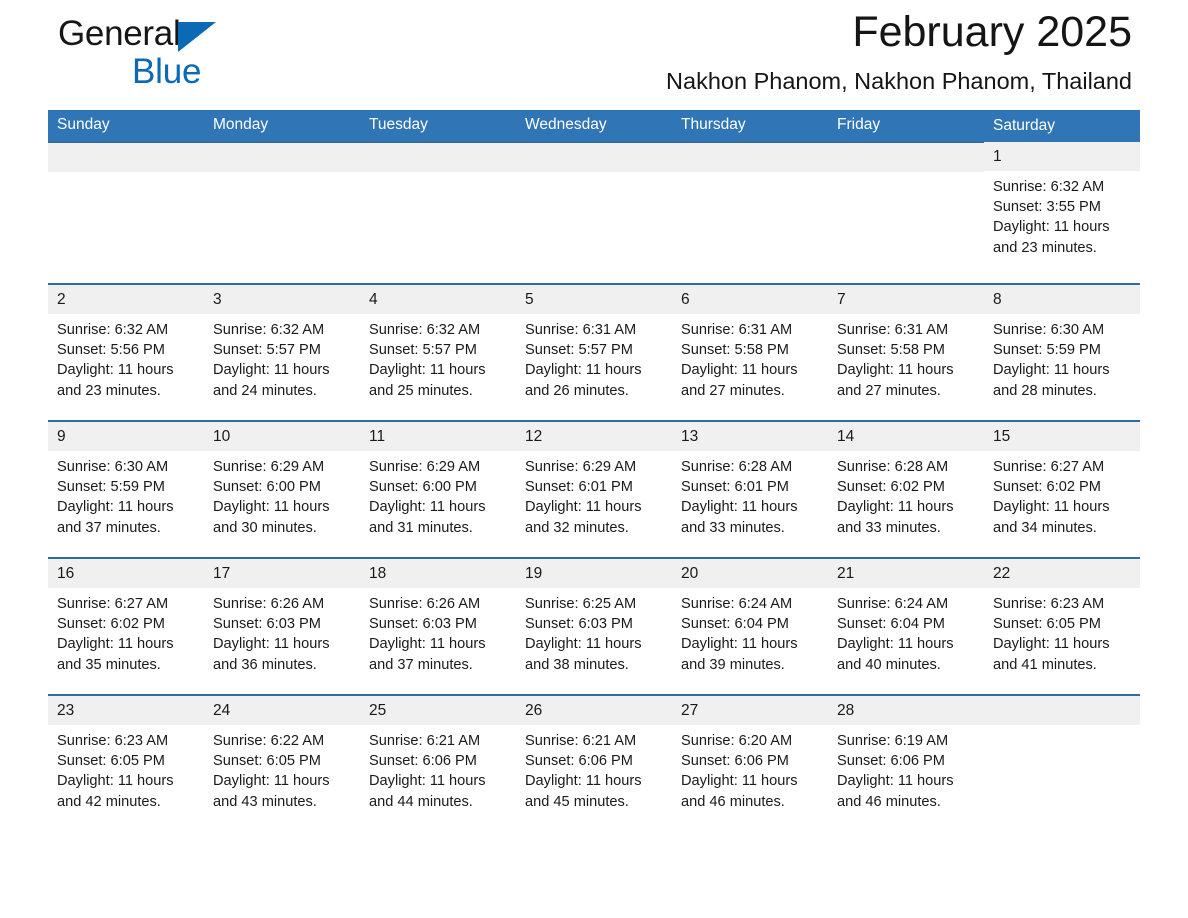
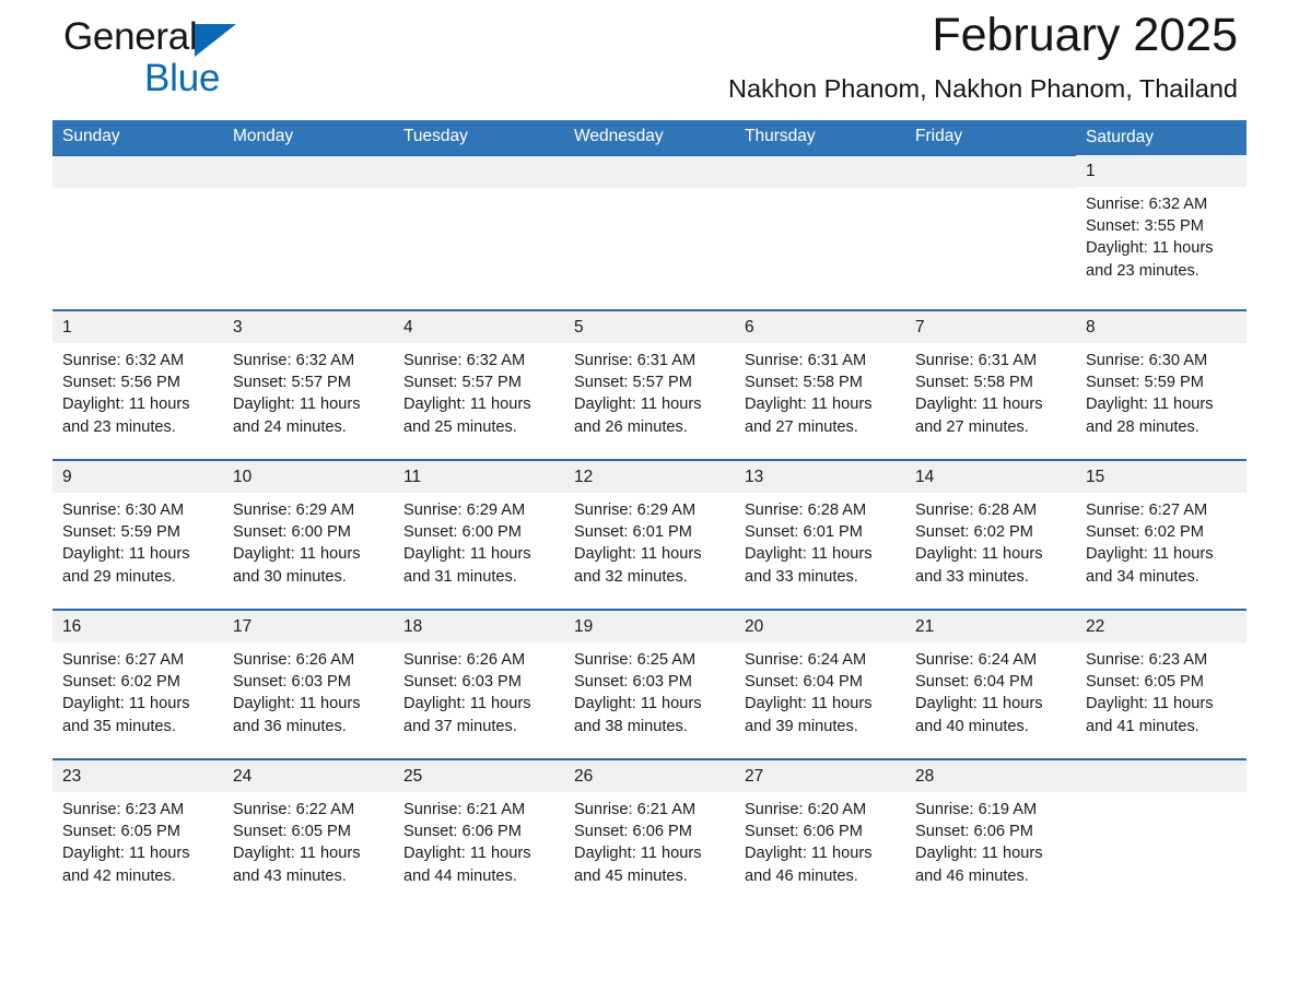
  General
  Blue
  February 2025
  Nakhon Phanom, Nakhon Phanom, Thailand
  Sunday	Monday	Tuesday	Wednesday	Thursday	Friday	Saturday
  						1Sunrise: 6:32 AMSunset: 3:55 PMDaylight: 11 hoursand 23 minutes.
- 2Sunrise: 6:32 AMSunset: 5:56 PMDaylight: 11 hoursand 23 minutes.	3Sunrise: 6:32 AMSunset: 5:57 PMDaylight: 11 hoursand 24 minutes.	4Sunrise: 6:32 AMSunset: 5:57 PMDaylight: 11 hoursand 25 minutes.	5Sunrise: 6:31 AMSunset: 5:57 PMDaylight: 11 hoursand 26 minutes.	6Sunrise: 6:31 AMSunset: 5:58 PMDaylight: 11 hoursand 27 minutes.	7Sunrise: 6:31 AMSunset: 5:58 PMDaylight: 11 hoursand 27 minutes.	8Sunrise: 6:30 AMSunset: 5:59 PMDaylight: 11 hoursand 28 minutes.
+ 1Sunrise: 6:32 AMSunset: 5:56 PMDaylight: 11 hoursand 23 minutes.	3Sunrise: 6:32 AMSunset: 5:57 PMDaylight: 11 hoursand 24 minutes.	4Sunrise: 6:32 AMSunset: 5:57 PMDaylight: 11 hoursand 25 minutes.	5Sunrise: 6:31 AMSunset: 5:57 PMDaylight: 11 hoursand 26 minutes.	6Sunrise: 6:31 AMSunset: 5:58 PMDaylight: 11 hoursand 27 minutes.	7Sunrise: 6:31 AMSunset: 5:58 PMDaylight: 11 hoursand 27 minutes.	8Sunrise: 6:30 AMSunset: 5:59 PMDaylight: 11 hoursand 28 minutes.
- 9Sunrise: 6:30 AMSunset: 5:59 PMDaylight: 11 hoursand 37 minutes.	10Sunrise: 6:29 AMSunset: 6:00 PMDaylight: 11 hoursand 30 minutes.	11Sunrise: 6:29 AMSunset: 6:00 PMDaylight: 11 hoursand 31 minutes.	12Sunrise: 6:29 AMSunset: 6:01 PMDaylight: 11 hoursand 32 minutes.	13Sunrise: 6:28 AMSunset: 6:01 PMDaylight: 11 hoursand 33 minutes.	14Sunrise: 6:28 AMSunset: 6:02 PMDaylight: 11 hoursand 33 minutes.	15Sunrise: 6:27 AMSunset: 6:02 PMDaylight: 11 hoursand 34 minutes.
+ 9Sunrise: 6:30 AMSunset: 5:59 PMDaylight: 11 hoursand 29 minutes.	10Sunrise: 6:29 AMSunset: 6:00 PMDaylight: 11 hoursand 30 minutes.	11Sunrise: 6:29 AMSunset: 6:00 PMDaylight: 11 hoursand 31 minutes.	12Sunrise: 6:29 AMSunset: 6:01 PMDaylight: 11 hoursand 32 minutes.	13Sunrise: 6:28 AMSunset: 6:01 PMDaylight: 11 hoursand 33 minutes.	14Sunrise: 6:28 AMSunset: 6:02 PMDaylight: 11 hoursand 33 minutes.	15Sunrise: 6:27 AMSunset: 6:02 PMDaylight: 11 hoursand 34 minutes.
  16Sunrise: 6:27 AMSunset: 6:02 PMDaylight: 11 hoursand 35 minutes.	17Sunrise: 6:26 AMSunset: 6:03 PMDaylight: 11 hoursand 36 minutes.	18Sunrise: 6:26 AMSunset: 6:03 PMDaylight: 11 hoursand 37 minutes.	19Sunrise: 6:25 AMSunset: 6:03 PMDaylight: 11 hoursand 38 minutes.	20Sunrise: 6:24 AMSunset: 6:04 PMDaylight: 11 hoursand 39 minutes.	21Sunrise: 6:24 AMSunset: 6:04 PMDaylight: 11 hoursand 40 minutes.	22Sunrise: 6:23 AMSunset: 6:05 PMDaylight: 11 hoursand 41 minutes.
  23Sunrise: 6:23 AMSunset: 6:05 PMDaylight: 11 hoursand 42 minutes.	24Sunrise: 6:22 AMSunset: 6:05 PMDaylight: 11 hoursand 43 minutes.	25Sunrise: 6:21 AMSunset: 6:06 PMDaylight: 11 hoursand 44 minutes.	26Sunrise: 6:21 AMSunset: 6:06 PMDaylight: 11 hoursand 45 minutes.	27Sunrise: 6:20 AMSunset: 6:06 PMDaylight: 11 hoursand 46 minutes.	28Sunrise: 6:19 AMSunset: 6:06 PMDaylight: 11 hoursand 46 minutes.
